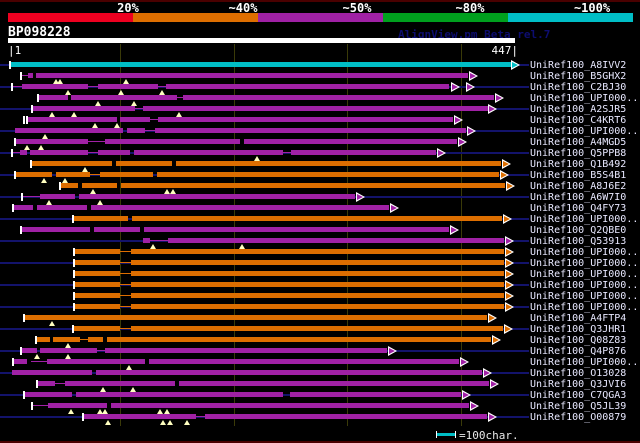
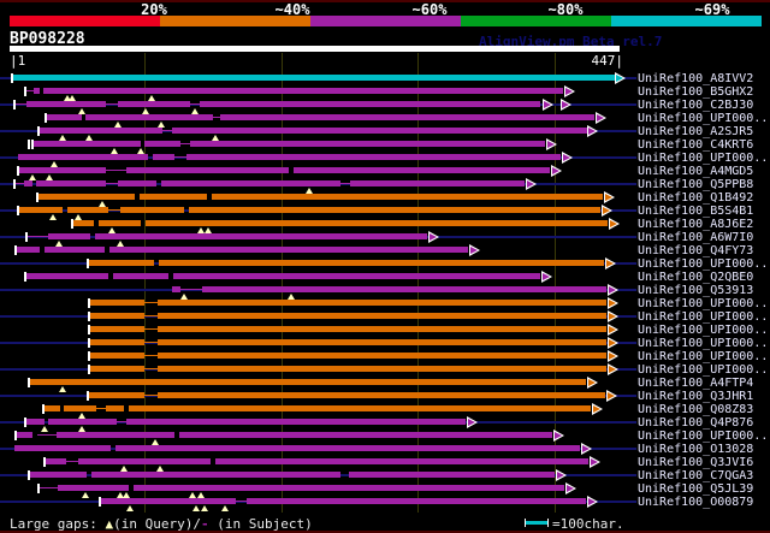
  20%
  ~40%
- ~50%
+ ~60%
  ~80%
- ~100%
+ ~69%
  BP098228
  AlignView.pm Beta rel.7
  |1
  447|
  UniRef100_A8IVV2
  UniRef100_B5GHX2
  UniRef100_C2BJ30
  UniRef100_UPI000..
  UniRef100_A2SJR5
  UniRef100_C4KRT6
  UniRef100_UPI000..
  UniRef100_A4MGD5
  UniRef100_Q5PPB8
  UniRef100_Q1B492
  UniRef100_B5S4B1
  UniRef100_A8J6E2
  UniRef100_A6W7I0
  UniRef100_Q4FY73
  UniRef100_UPI000..
  UniRef100_Q2QBE0
  UniRef100_Q53913
  UniRef100_UPI000..
  UniRef100_UPI000..
  UniRef100_UPI000..
  UniRef100_UPI000..
  UniRef100_UPI000..
  UniRef100_UPI000..
  UniRef100_A4FTP4
  UniRef100_Q3JHR1
  UniRef100_Q08Z83
  UniRef100_Q4P876
  UniRef100_UPI000..
  UniRef100_O13028
  UniRef100_Q3JVI6
  UniRef100_C7QGA3
  UniRef100_Q5JL39
  UniRef100_O00879
+ Large gaps: ▲(in Query)/- (in Subject)
  =100char.
